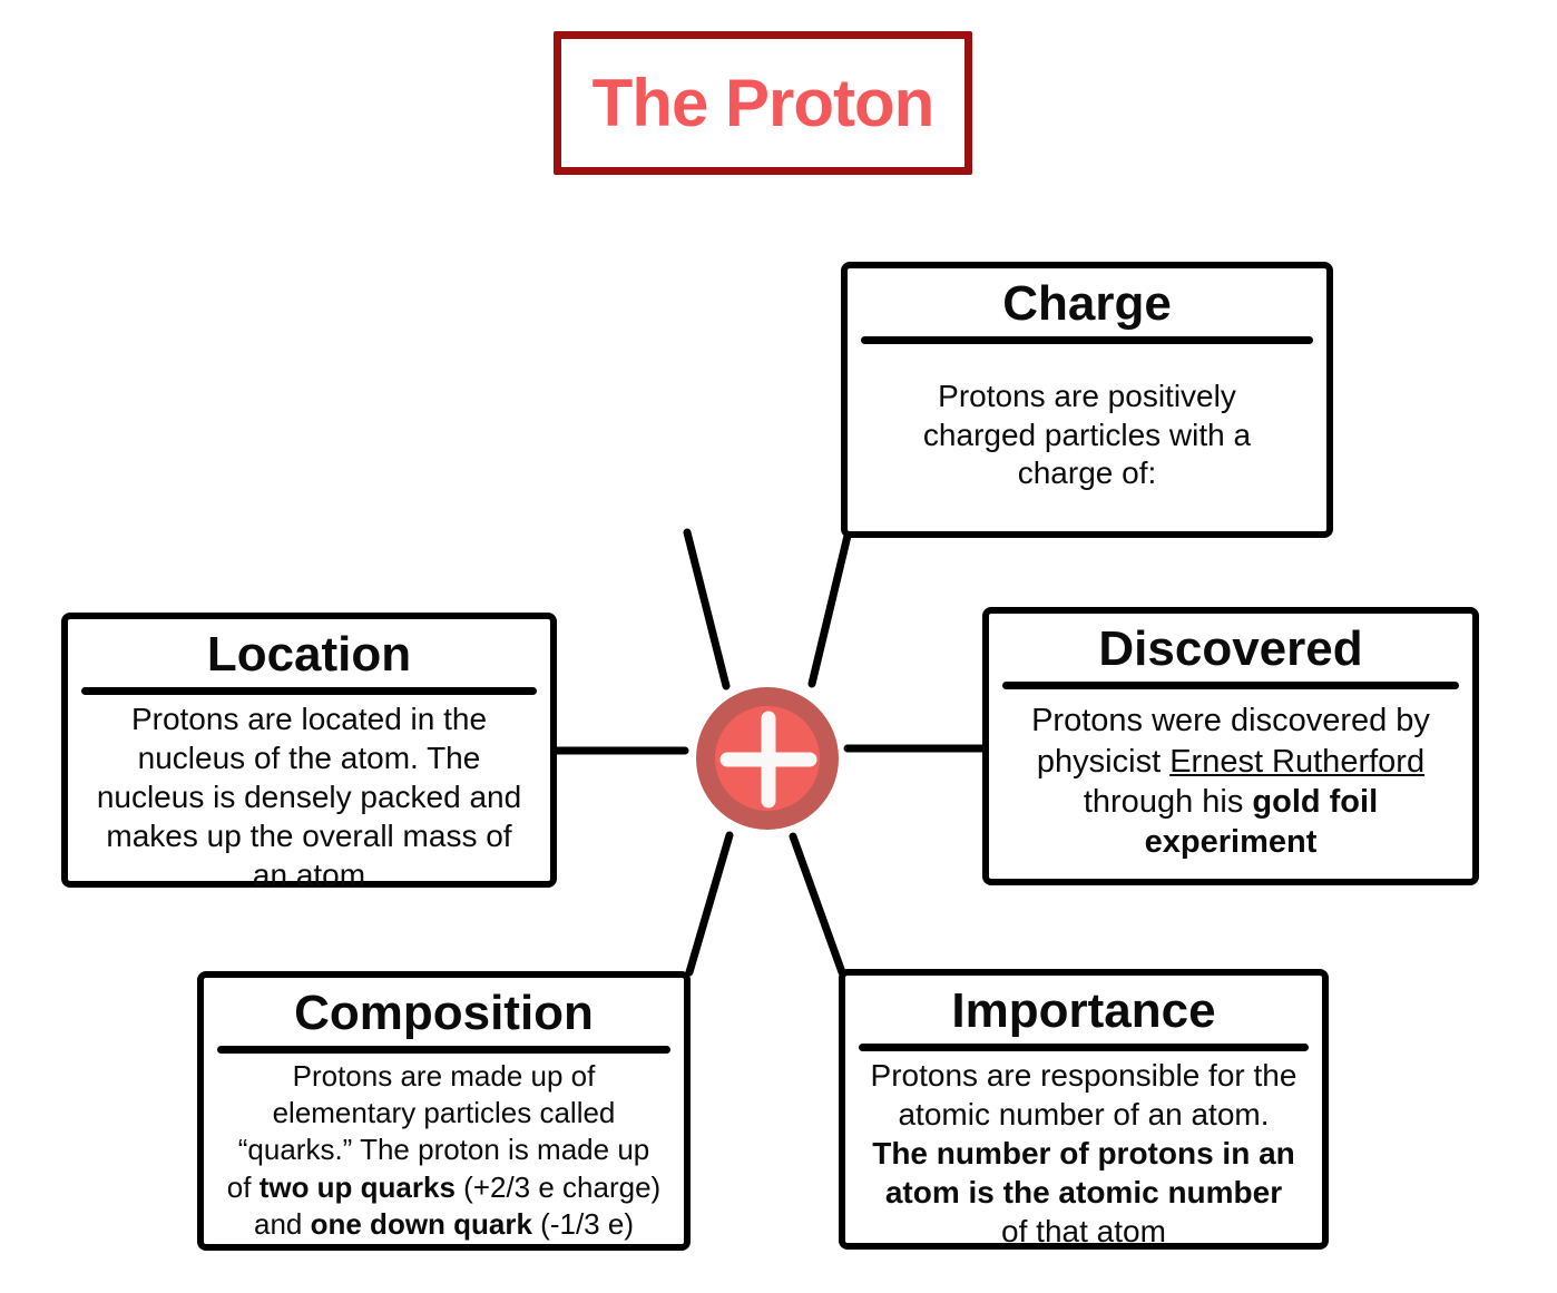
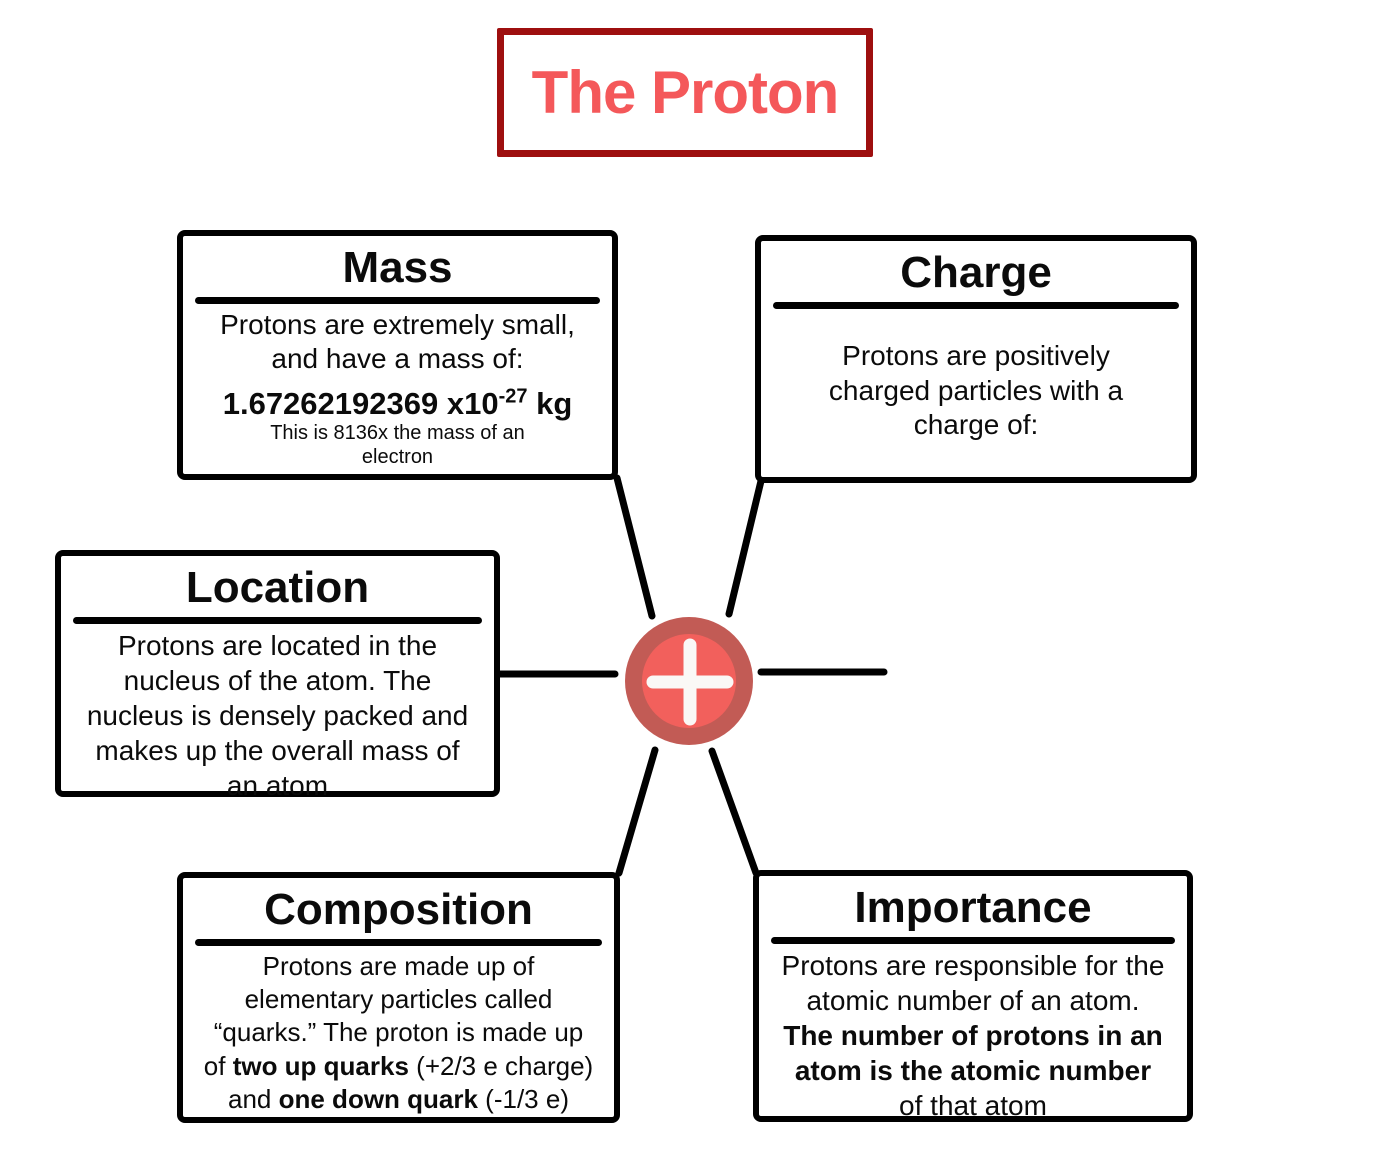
  The Proton
+ Mass
+ Protons are extremely small,
+ and have a mass of:
+ 1.67262192369 x10-27 kg
+ This is 8136x the mass of an
+ electron
  Charge
  Protons are positively
  charged particles with a
  charge of:
  Location
  Protons are located in the
  nucleus of the atom. The
  nucleus is densely packed and
  makes up the overall mass of
  an atom
- Discovered
- Protons were discovered by
- physicist Ernest Rutherford
- through his gold foil
- experiment
  Composition
  Protons are made up of
  elementary particles called
  “quarks.” The proton is made up
  of two up quarks (+2/3 e charge)
  and one down quark (-1/3 e)
  Importance
  Protons are responsible for the
  atomic number of an atom.
  The number of protons in an
  atom is the atomic number
  of that atom
